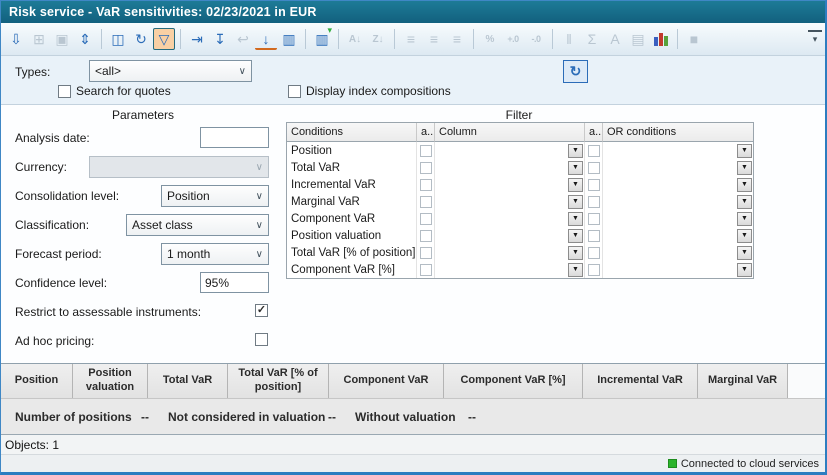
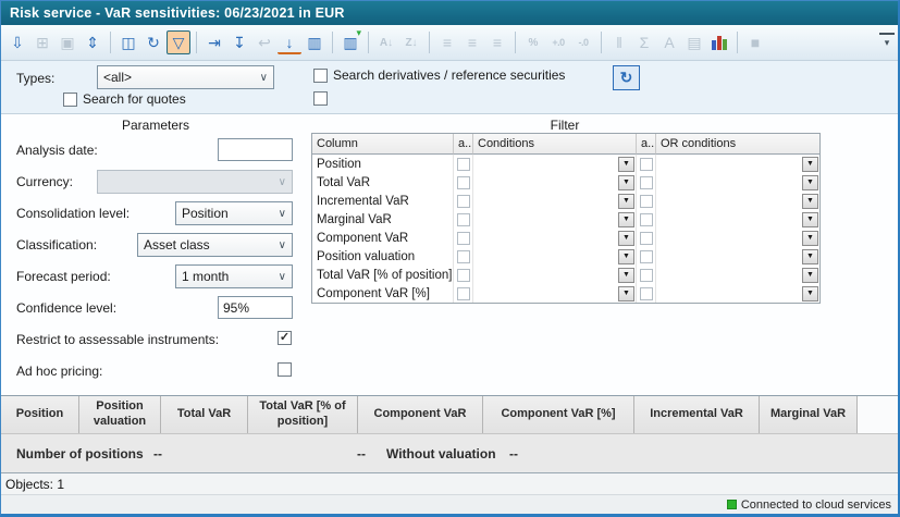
- Risk service - VaR sensitivities: 02/23/2021 in EUR
+ Risk service - VaR sensitivities: 06/23/2021 in EUR
  ⇩
  ⊞
  ▣
  ⇕
  ◫
  ↻
  ▽
  ⇥
  ↧
  ↩
  ↓
  ▥
  ▥
  A↓
  Z↓
  ≡
  ≡
  ≡
  %
  +.0
  -.0
  ‖
  Σ
  A
  ▤
  ■
  ▾
  Types:
  <all>
  ∨
+ Search derivatives / reference securities
  ↻
  Search for quotes
- Display index compositions
  Parameters
  Analysis date:
  Currency:
  ∨
  Consolidation level:
  Position
  ∨
  Classification:
  Asset class
  ∨
  Forecast period:
  1 month
  ∨
  Confidence level:
  95%
  Restrict to assessable instruments:
  ✓
  Ad hoc pricing:
  Filter
- Conditions
+ Column
  a..
- Column
+ Conditions
  a..
  OR conditions
  Position
  Total VaR
  Incremental VaR
  Marginal VaR
  Component VaR
  Position valuation
  Total VaR [% of position]
  Component VaR [%]
  Position
  Position valuation
  Total VaR
  Total VaR [% of position]
  Component VaR
  Component VaR [%]
  Incremental VaR
  Marginal VaR
  Number of positions
  --
- Not considered in valuation
  --
  Without valuation
  --
  Objects: 1
  Connected to cloud services
